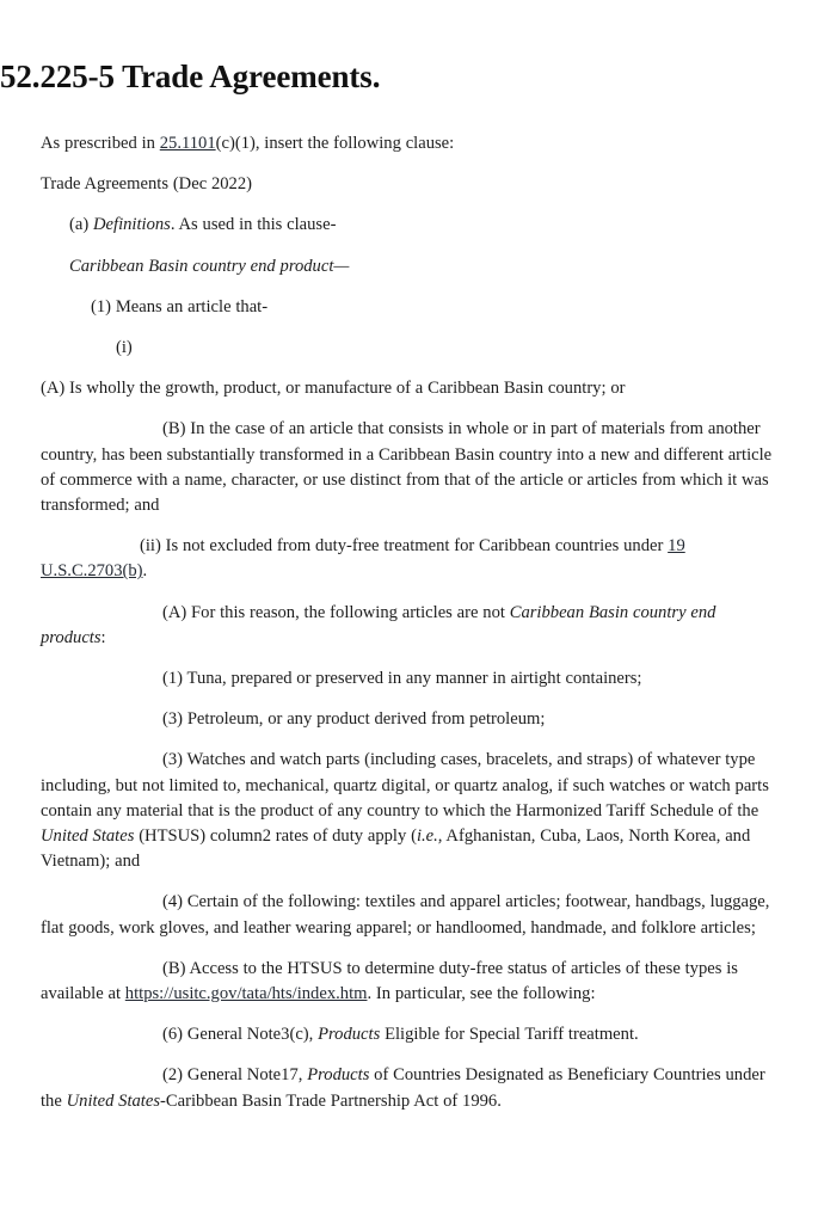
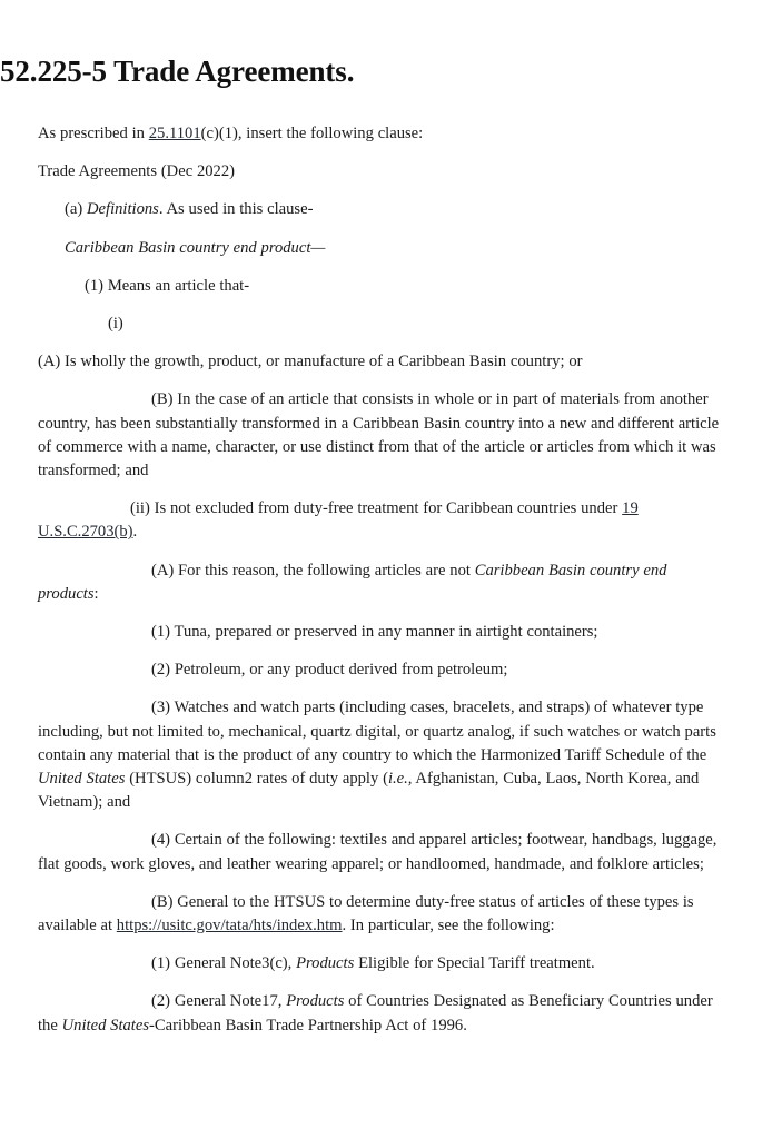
  52.225-5 Trade Agreements.
  As prescribed in 25.1101(c)(1), insert the following clause:
  Trade Agreements (Dec 2022)
  (a) Definitions. As used in this clause-
  Caribbean Basin country end product—
  (1) Means an article that-
  (i)
  (A) Is wholly the growth, product, or manufacture of a Caribbean Basin country; or
  (B) In the case of an article that consists in whole or in part of materials from another country, has been substantially transformed in a Caribbean Basin country into a new and different article of commerce with a name, character, or use distinct from that of the article or articles from which it was transformed; and
  (ii) Is not excluded from duty-free treatment for Caribbean countries under 19 U.S.C.2703(b).
  (A) For this reason, the following articles are not Caribbean Basin country end products:
  (1) Tuna, prepared or preserved in any manner in airtight containers;
- (3) Petroleum, or any product derived from petroleum;
+ (2) Petroleum, or any product derived from petroleum;
  (3) Watches and watch parts (including cases, bracelets, and straps) of whatever type including, but not limited to, mechanical, quartz digital, or quartz analog, if such watches or watch parts contain any material that is the product of any country to which the Harmonized Tariff Schedule of the United States (HTSUS) column2 rates of duty apply (i.e., Afghanistan, Cuba, Laos, North Korea, and Vietnam); and
  (4) Certain of the following: textiles and apparel articles; footwear, handbags, luggage, flat goods, work gloves, and leather wearing apparel; or handloomed, handmade, and folklore articles;
- (B) Access to the HTSUS to determine duty-free status of articles of these types is available at https://usitc.gov/tata/hts/index.htm. In particular, see the following:
+ (B) General to the HTSUS to determine duty-free status of articles of these types is available at https://usitc.gov/tata/hts/index.htm. In particular, see the following:
- (6) General Note3(c), Products Eligible for Special Tariff treatment.
+ (1) General Note3(c), Products Eligible for Special Tariff treatment.
  (2) General Note17, Products of Countries Designated as Beneficiary Countries under the United States-Caribbean Basin Trade Partnership Act of 1996.
